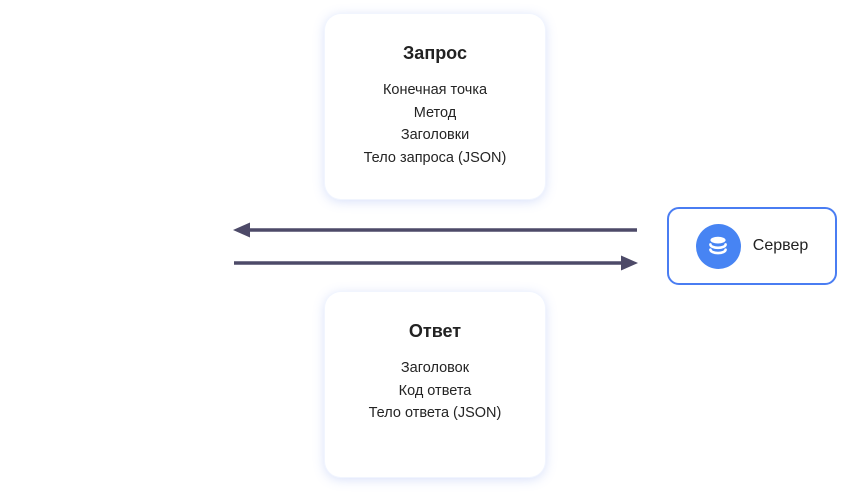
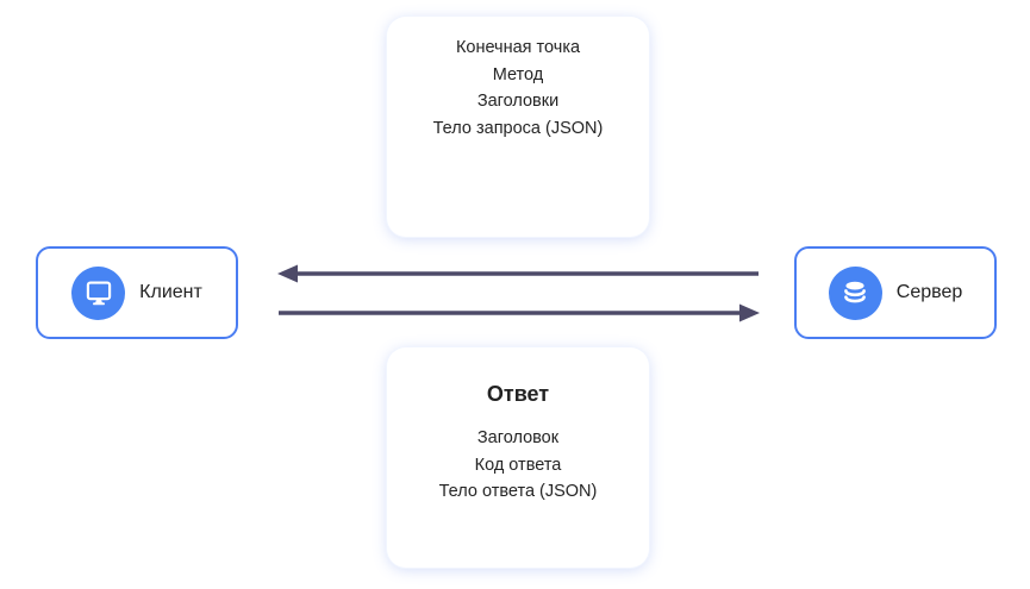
- Запрос
  Конечная точка
  Метод
  Заголовки
  Тело запроса (JSON)
  Ответ
  Заголовок
  Код ответа
  Тело ответа (JSON)
+ Клиент
  Сервер
